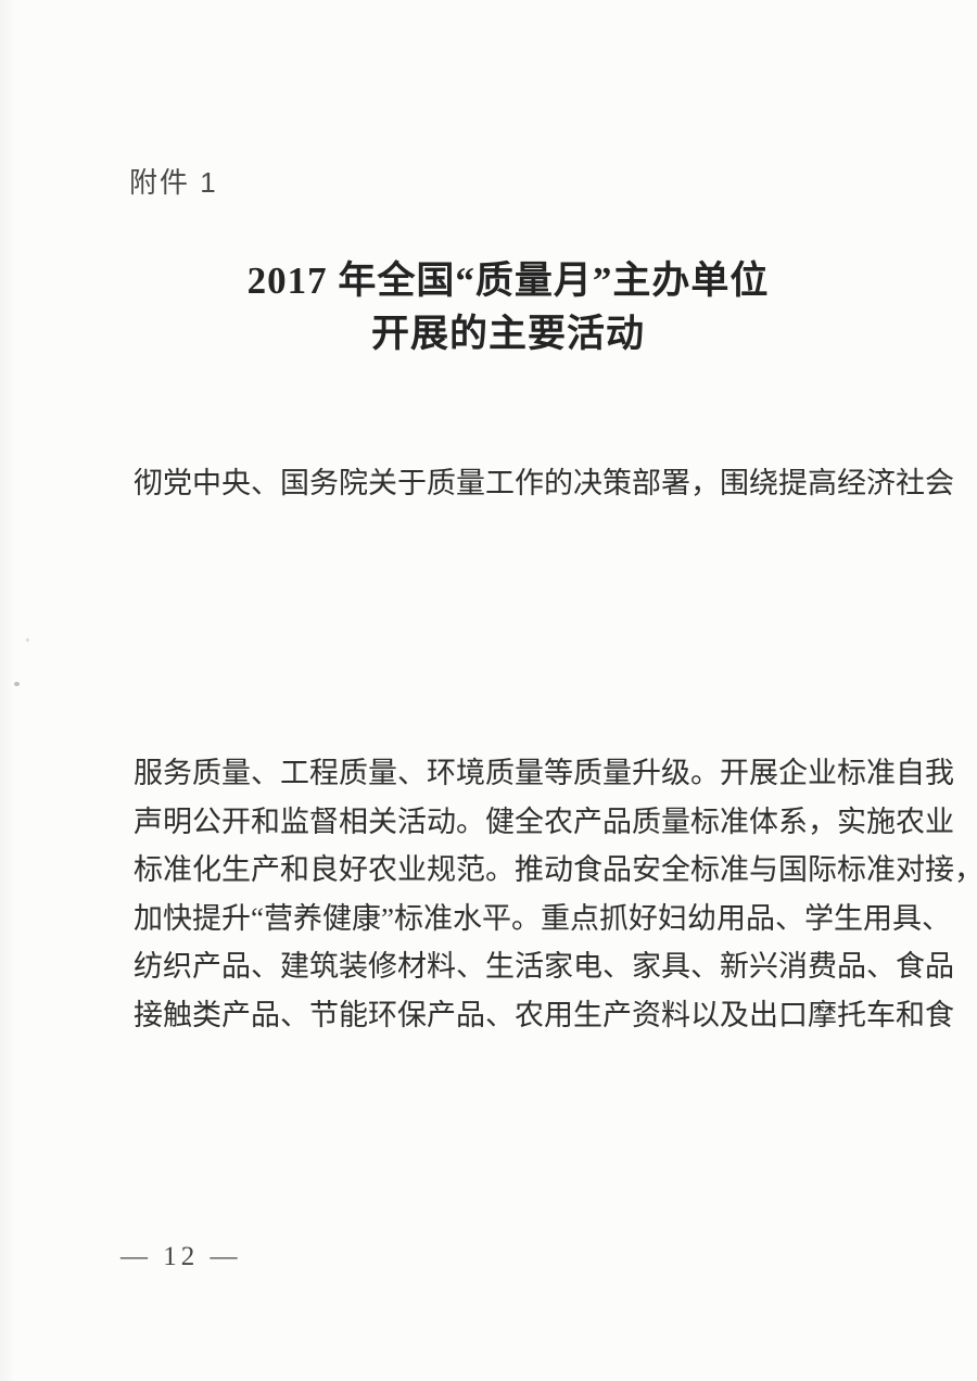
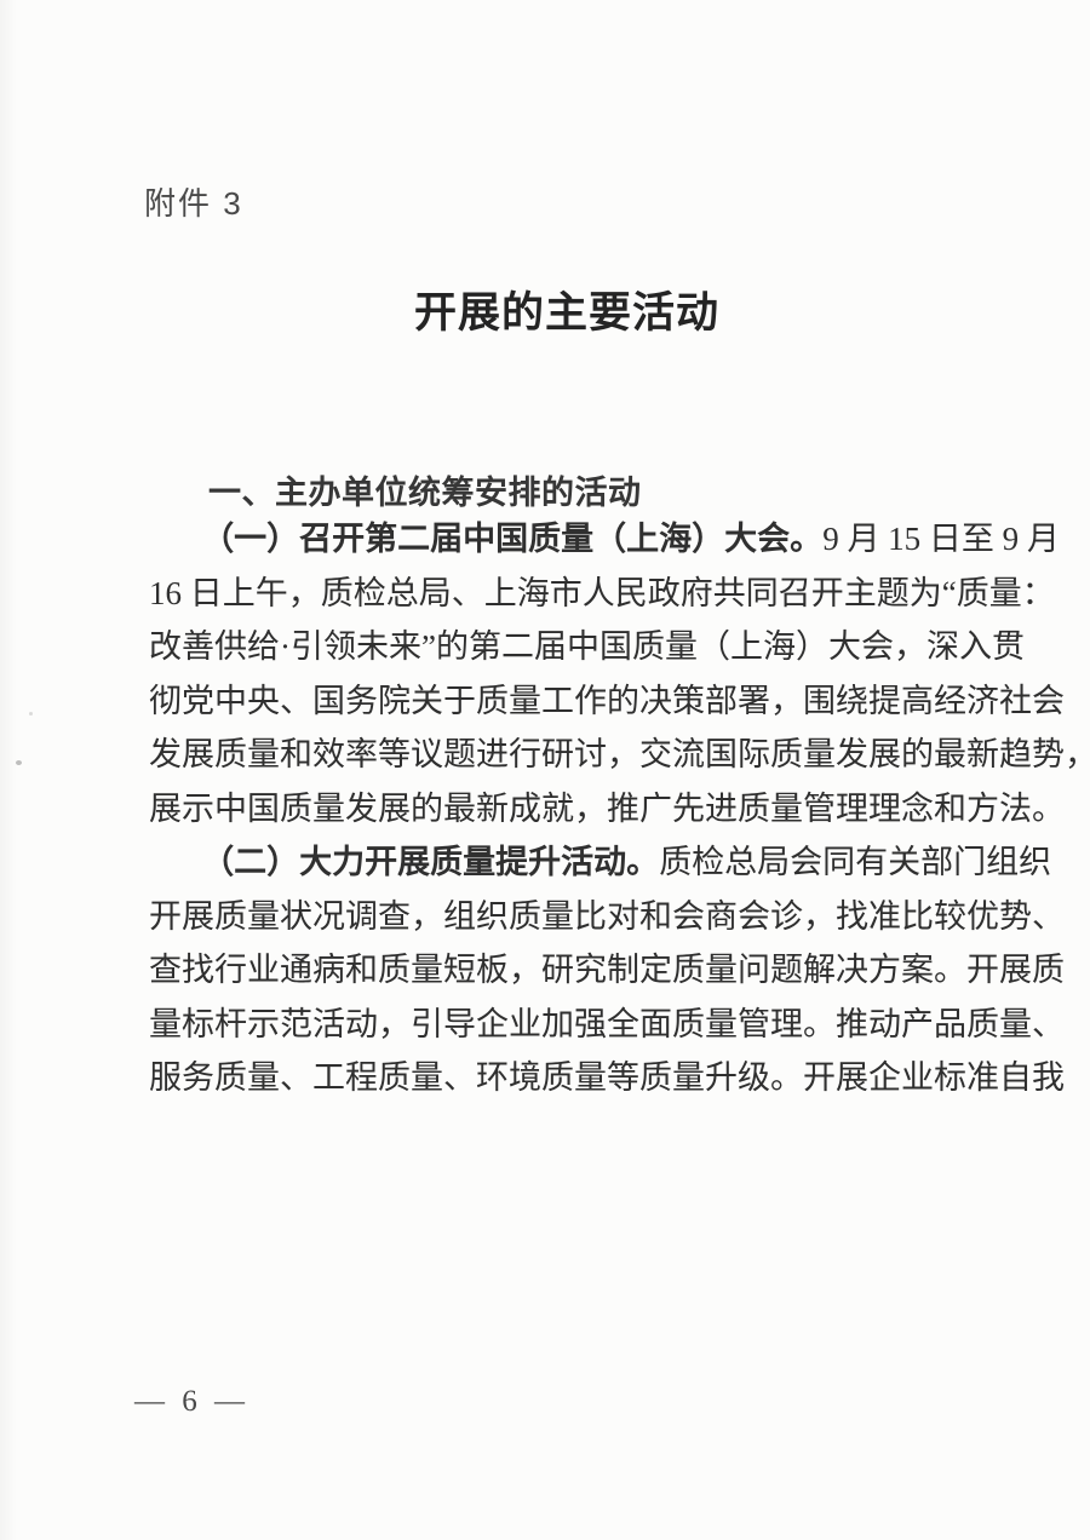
- 附件 1
+ 附件 3
- 2017 年全国“质量月”主办单位
  开展的主要活动
+ 一、主办单位统筹安排的活动
+ （一）召开第二届中国质量（上海）大会。9 月 15 日至 9 月
+ 16 日上午，质检总局、上海市人民政府共同召开主题为“质量：
+ 改善供给·引领未来”的第二届中国质量（上海）大会，深入贯
  彻党中央、国务院关于质量工作的决策部署，围绕提高经济社会
+ 发展质量和效率等议题进行研讨，交流国际质量发展的最新趋势，
+ 展示中国质量发展的最新成就，推广先进质量管理理念和方法。
+ （二）大力开展质量提升活动。质检总局会同有关部门组织
+ 开展质量状况调查，组织质量比对和会商会诊，找准比较优势、
+ 查找行业通病和质量短板，研究制定质量问题解决方案。开展质
+ 量标杆示范活动，引导企业加强全面质量管理。推动产品质量、
  服务质量、工程质量、环境质量等质量升级。开展企业标准自我
- 声明公开和监督相关活动。健全农产品质量标准体系，实施农业
- 标准化生产和良好农业规范。推动食品安全标准与国际标准对接，
- 加快提升“营养健康”标准水平。重点抓好妇幼用品、学生用具、
- 纺织产品、建筑装修材料、生活家电、家具、新兴消费品、食品
- 接触类产品、节能环保产品、农用生产资料以及出口摩托车和食
- — 12 —
+ — 6 —
